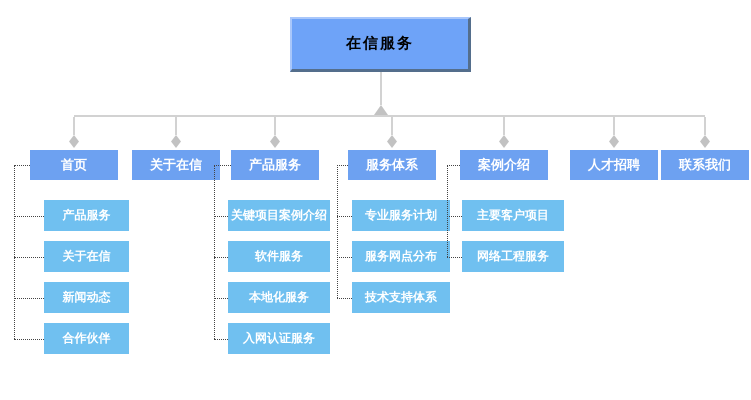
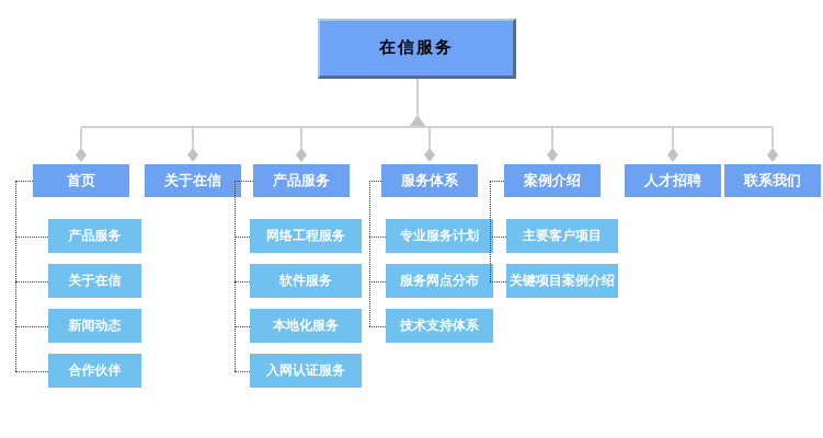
  在信服务
  首页
  产品服务
  关于在信
  新闻动态
  合作伙伴
  关于在信
  产品服务
- 关键项目案例介绍
+ 网络工程服务
  软件服务
  本地化服务
  入网认证服务
  服务体系
  专业服务计划
  服务网点分布
  技术支持体系
  案例介绍
  主要客户项目
- 网络工程服务
+ 关键项目案例介绍
  人才招聘
  联系我们
